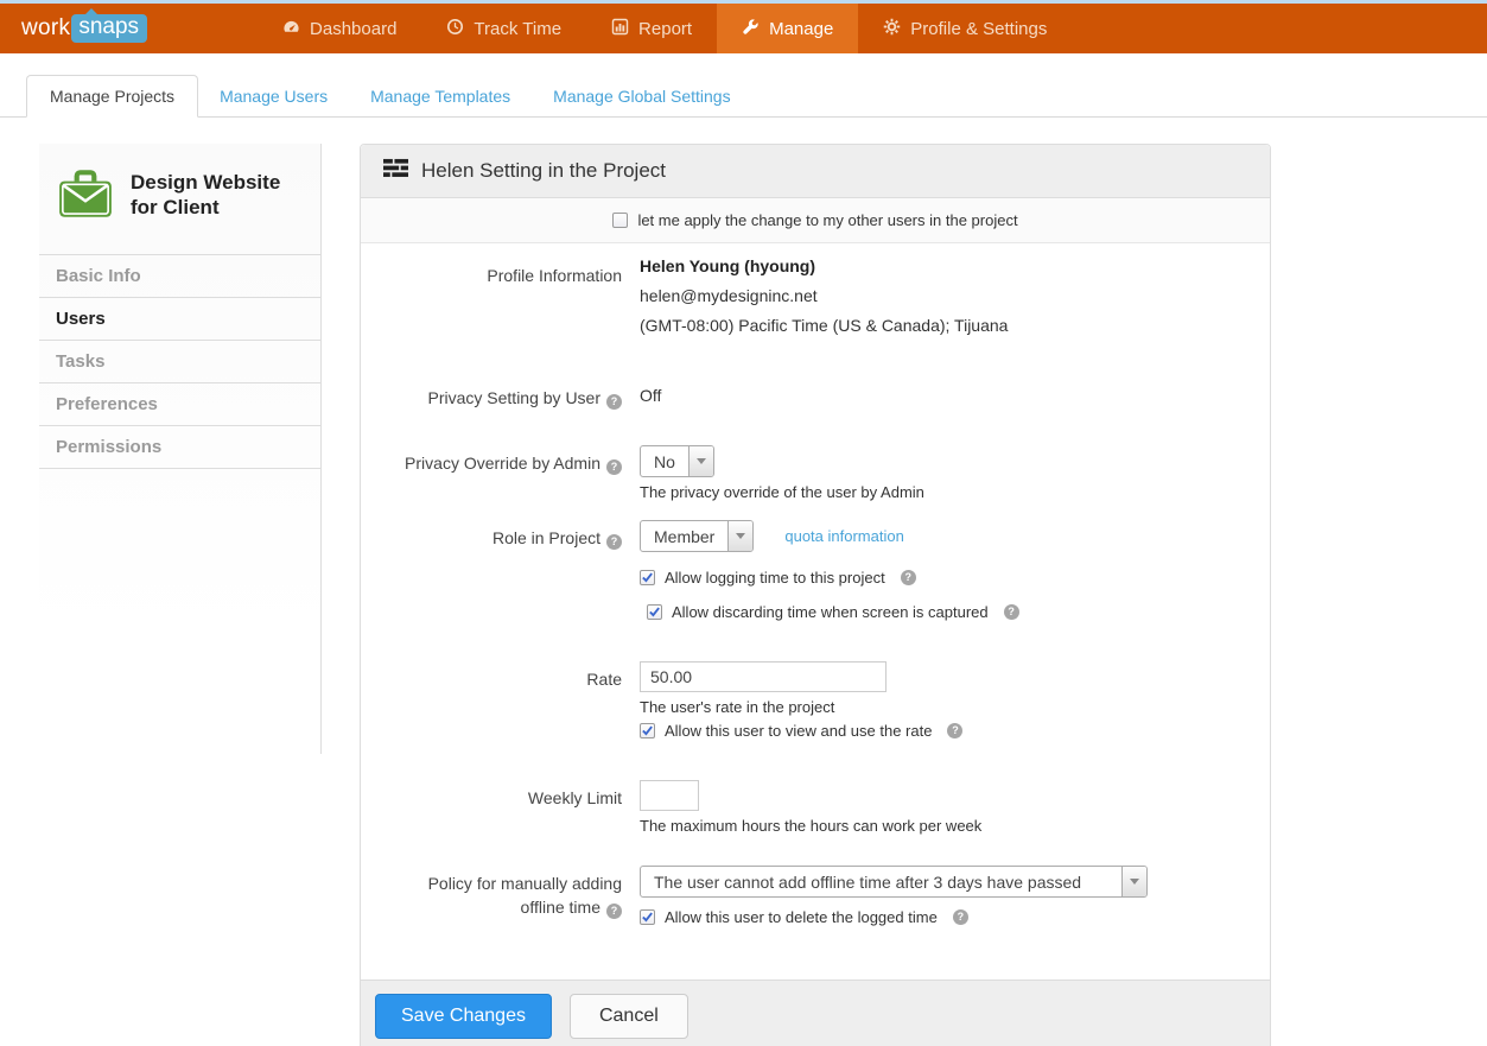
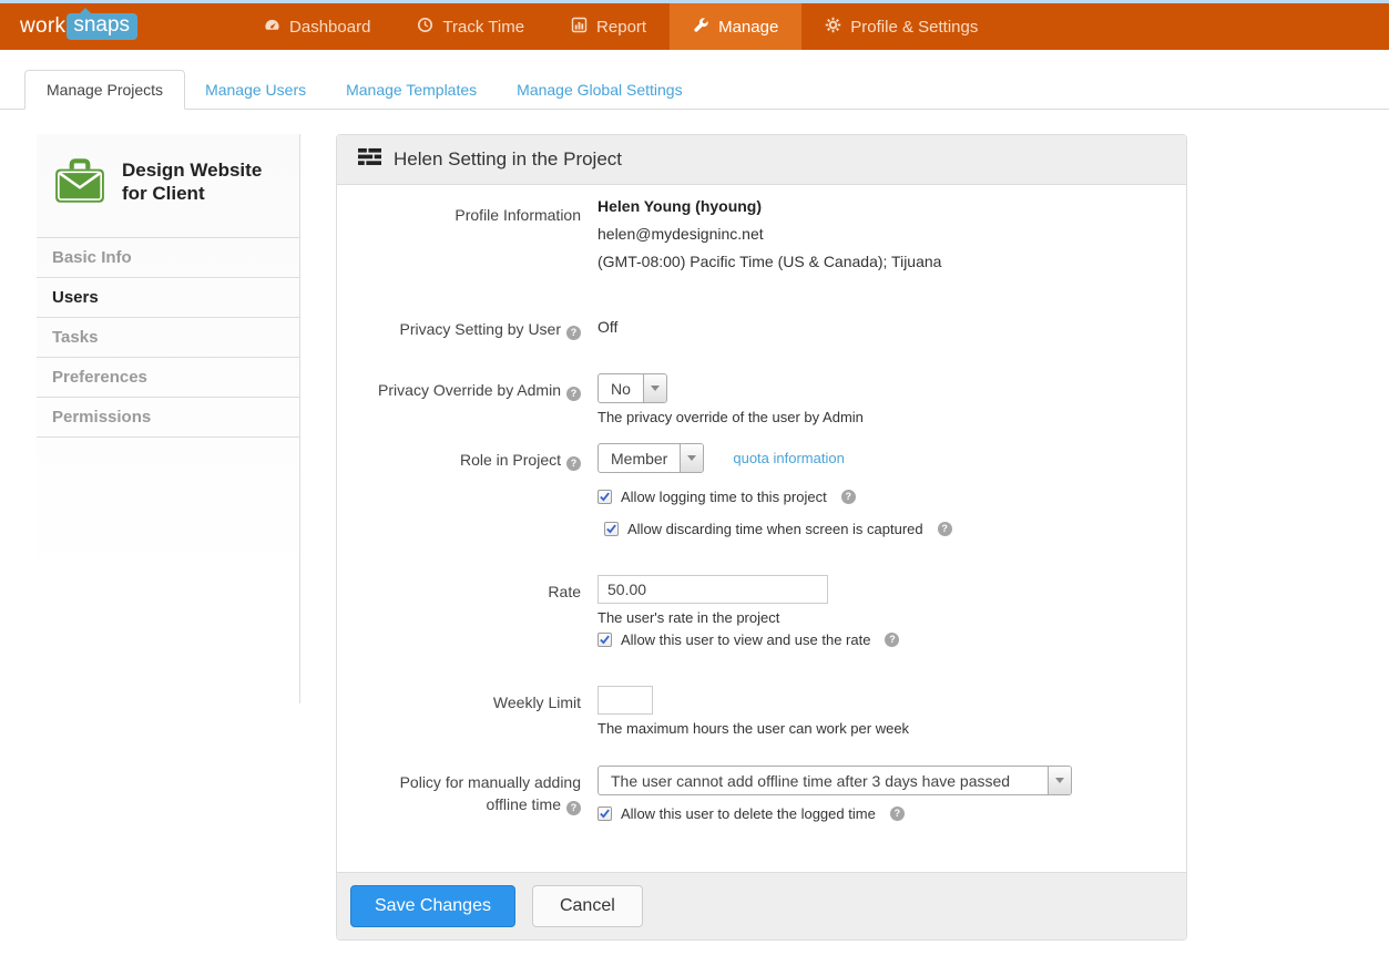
  work
  snaps
  Dashboard
  Track Time
  Report
  Manage
  Profile & Settings
  Manage Projects
  Manage Users
  Manage Templates
  Manage Global Settings
  Design Website for Client
  Basic Info
  Users
  Tasks
  Preferences
  Permissions
  Helen Setting in the Project
- let me apply the change to my other users in the project
  Profile Information
  Helen Young (hyoung)
  helen@mydesigninc.net
  (GMT-08:00) Pacific Time (US & Canada); Tijuana
  Privacy Setting by User ?
  Off
  Privacy Override by Admin ?
  No
  The privacy override of the user by Admin
  Role in Project ?
  Member
  quota information
  Allow logging time to this project
  ?
  Allow discarding time when screen is captured
  ?
  Rate
  50.00
  The user's rate in the project
  Allow this user to view and use the rate
  ?
  Weekly Limit
- The maximum hours the hours can work per week
+ The maximum hours the user can work per week
  Policy for manually adding
  offline time ?
  The user cannot add offline time after 3 days have passed
  Allow this user to delete the logged time
  ?
  Save Changes
  Cancel
